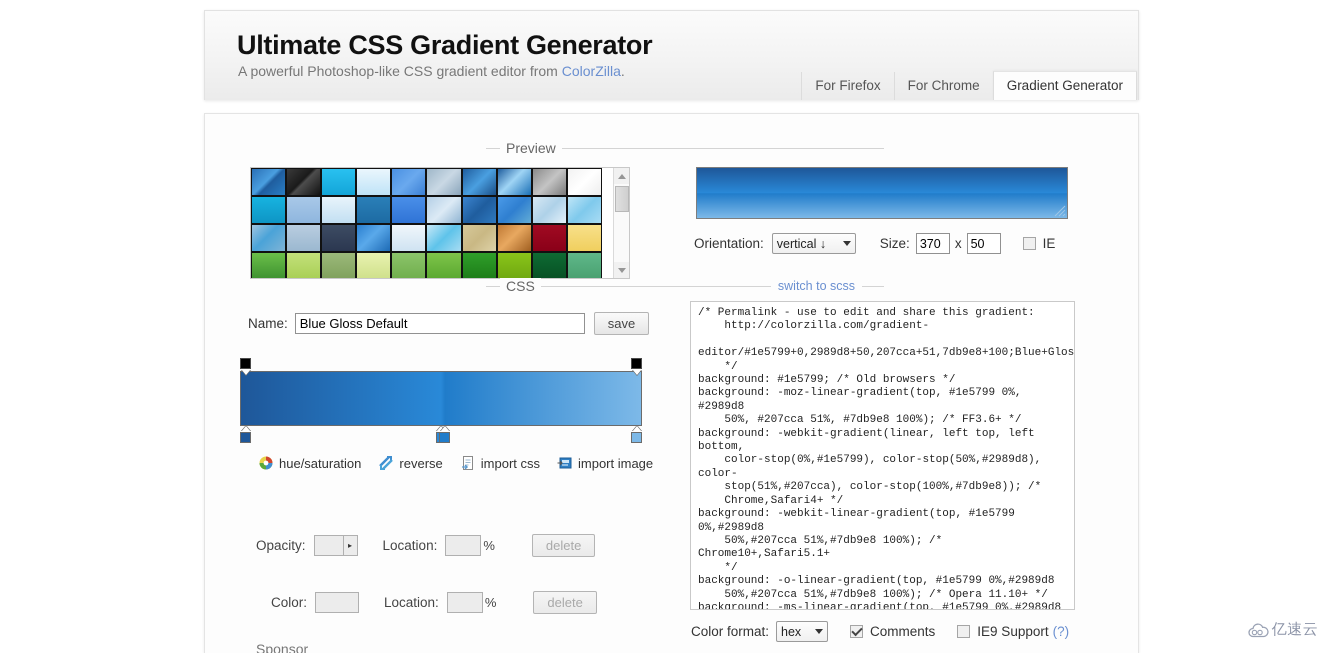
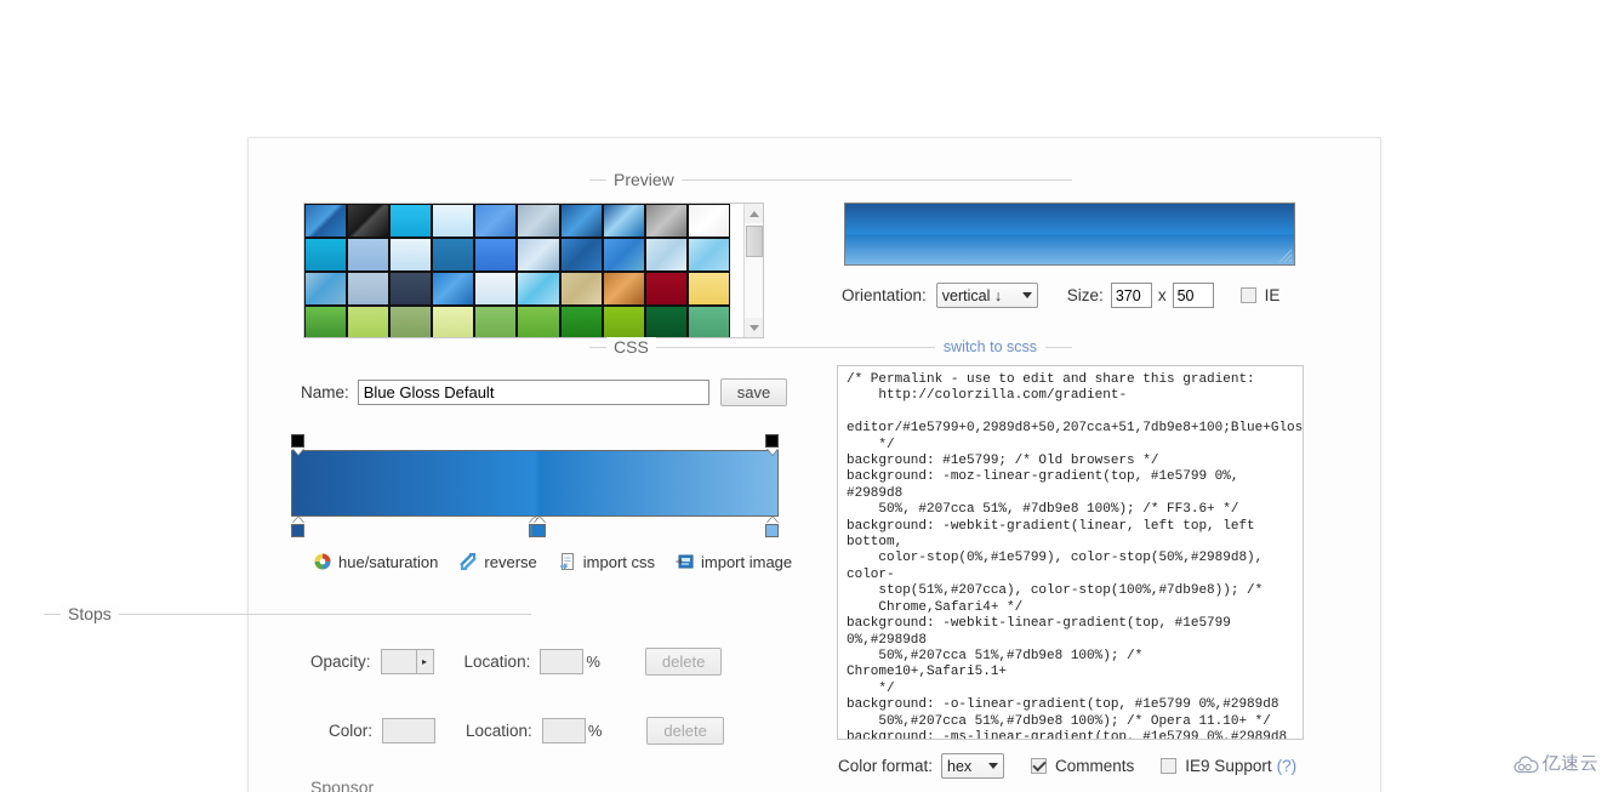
- Ultimate CSS Gradient Generator
- A powerful Photoshop-like CSS gradient editor from ColorZilla.
- For Firefox
- For Chrome
- Gradient Generator
  Name:
  Blue Gloss Default
  save
  hue/saturation
  reverse
  import css
  import image
+ Stops
  Opacity:
  ▸
  Location:
  %
  delete
  Color:
  Location:
  %
  delete
  Sponsor
  Preview
  Orientation:
  vertical ↓
  Size:
  370
  x
  50
  IE
  CSS
  switch to scss
  /* Permalink - use to edit and share this gradient:
  http://colorzilla.com/gradient-
  editor/#1e5799+0,2989d8+50,207cca+51,7db9e8+100;Blue+Glos
  */
  background: #1e5799; /* Old browsers */
  background: -moz-linear-gradient(top, #1e5799 0%, #2989d8
  50%, #207cca 51%, #7db9e8 100%); /* FF3.6+ */
  background: -webkit-gradient(linear, left top, left bottom,
  color-stop(0%,#1e5799), color-stop(50%,#2989d8), color-
  stop(51%,#207cca), color-stop(100%,#7db9e8)); /*
  Chrome,Safari4+ */
  background: -webkit-linear-gradient(top, #1e5799 0%,#2989d8
  50%,#207cca 51%,#7db9e8 100%); /* Chrome10+,Safari5.1+
  */
  background: -o-linear-gradient(top, #1e5799 0%,#2989d8
  50%,#207cca 51%,#7db9e8 100%); /* Opera 11.10+ */
  background: -ms-linear-gradient(top, #1e5799 0%,#2989d8
  Color format:
  hex
  Comments
  IE9 Support
  (?)
  亿速云
